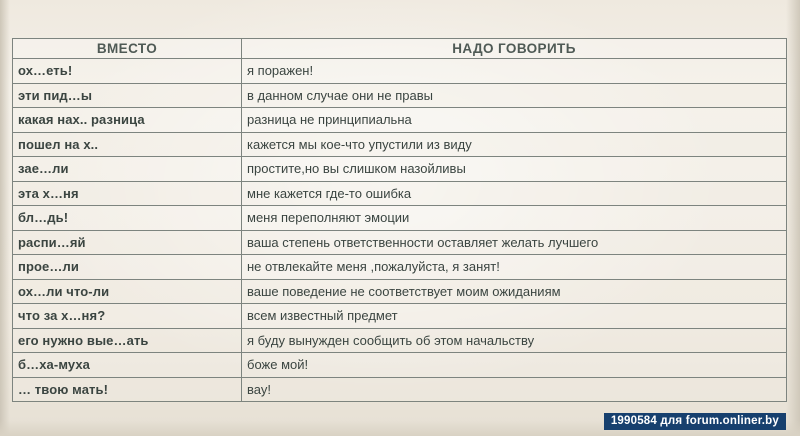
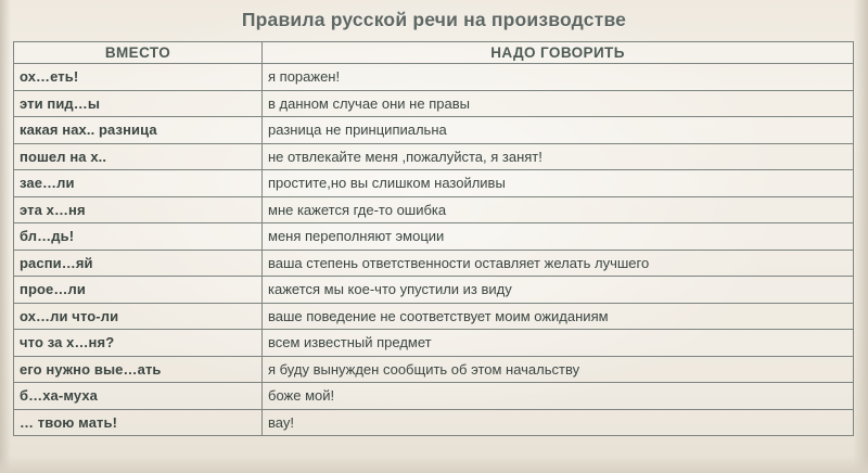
+ Правила русской речи на производстве
  ВМЕСТО	НАДО ГОВОРИТЬ
  ох…еть!	я поражен!
  эти пид…ы	в данном случае они не правы
  какая нах.. разница	разница не принципиальна
- пошел на х..	кажется мы кое-что упустили из виду
+ пошел на х..	не отвлекайте меня ,пожалуйста, я занят!
  зае…ли	простите,но вы слишком назойливы
  эта х…ня	мне кажется где-то ошибка
  бл…дь!	меня переполняют эмоции
  распи…яй	ваша степень ответственности оставляет желать лучшего
- прое…ли	не отвлекайте меня ,пожалуйста, я занят!
+ прое…ли	кажется мы кое-что упустили из виду
  ох…ли что-ли	ваше поведение не соответствует моим ожиданиям
  что за х…ня?	всем известный предмет
  его нужно вые…ать	я буду вынужден сообщить об этом начальству
  б…ха-муха	боже мой!
  … твою мать!	вау!
- 1990584 для forum.onliner.by
